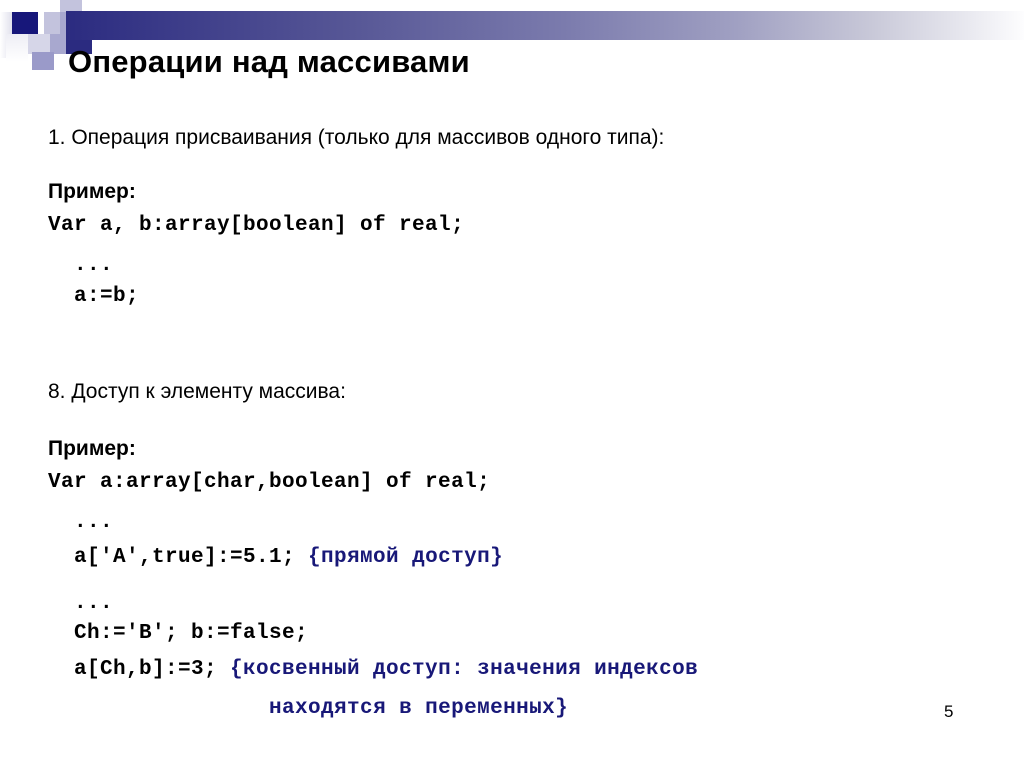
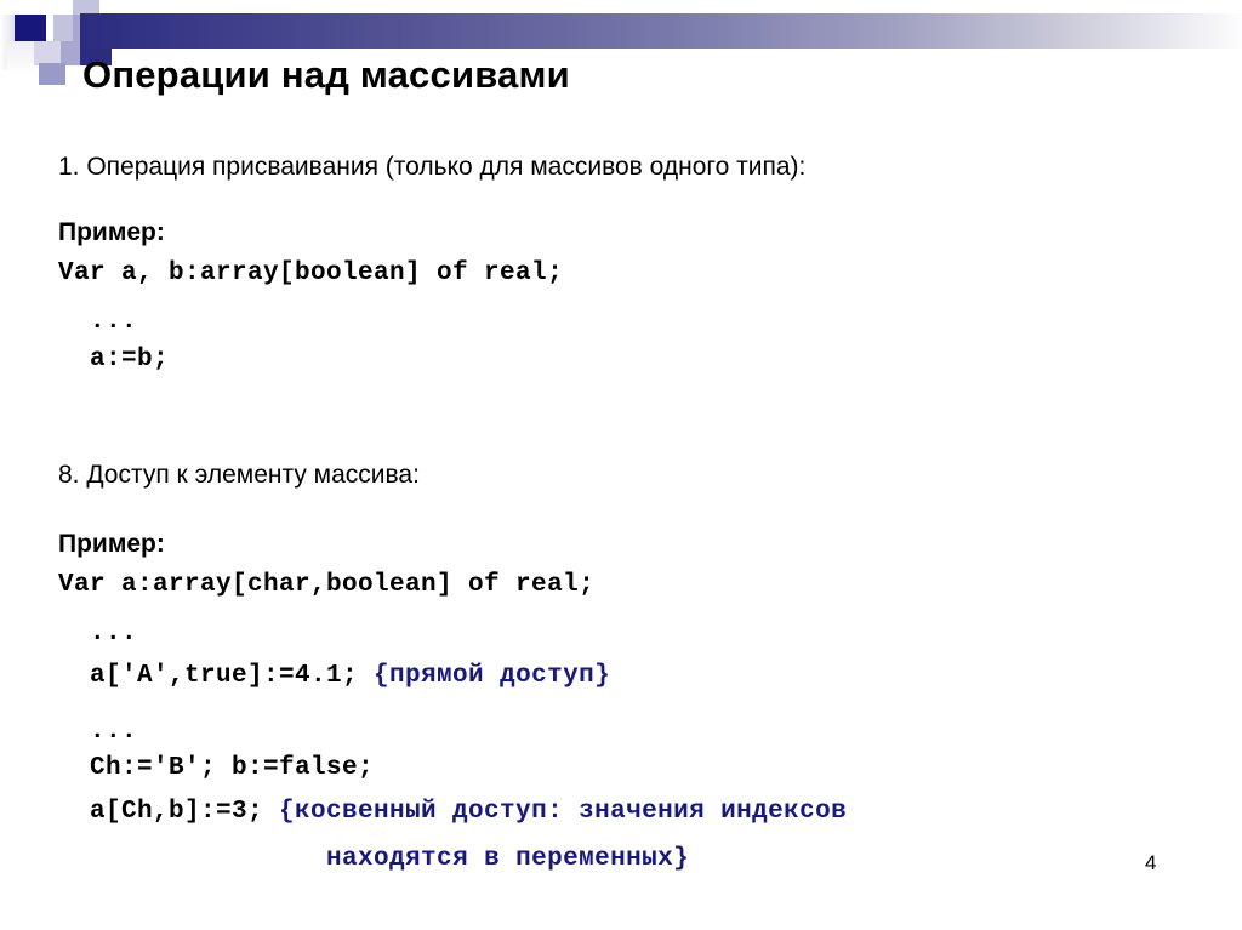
  Операции над массивами
  1. Операция присваивания (только для массивов одного типа):
  Пример:
  Var a, b:array[boolean] of real;
  ...
  a:=b;
  8. Доступ к элементу массива:
  Пример:
  Var a:array[char,boolean] of real;
  ...
- a['A',true]:=5.1; {прямой доступ}
+ a['A',true]:=4.1; {прямой доступ}
  ...
  Ch:='B'; b:=false;
  a[Ch,b]:=3; {косвенный доступ: значения индексов
  находятся в переменных}
- 5
+ 4
